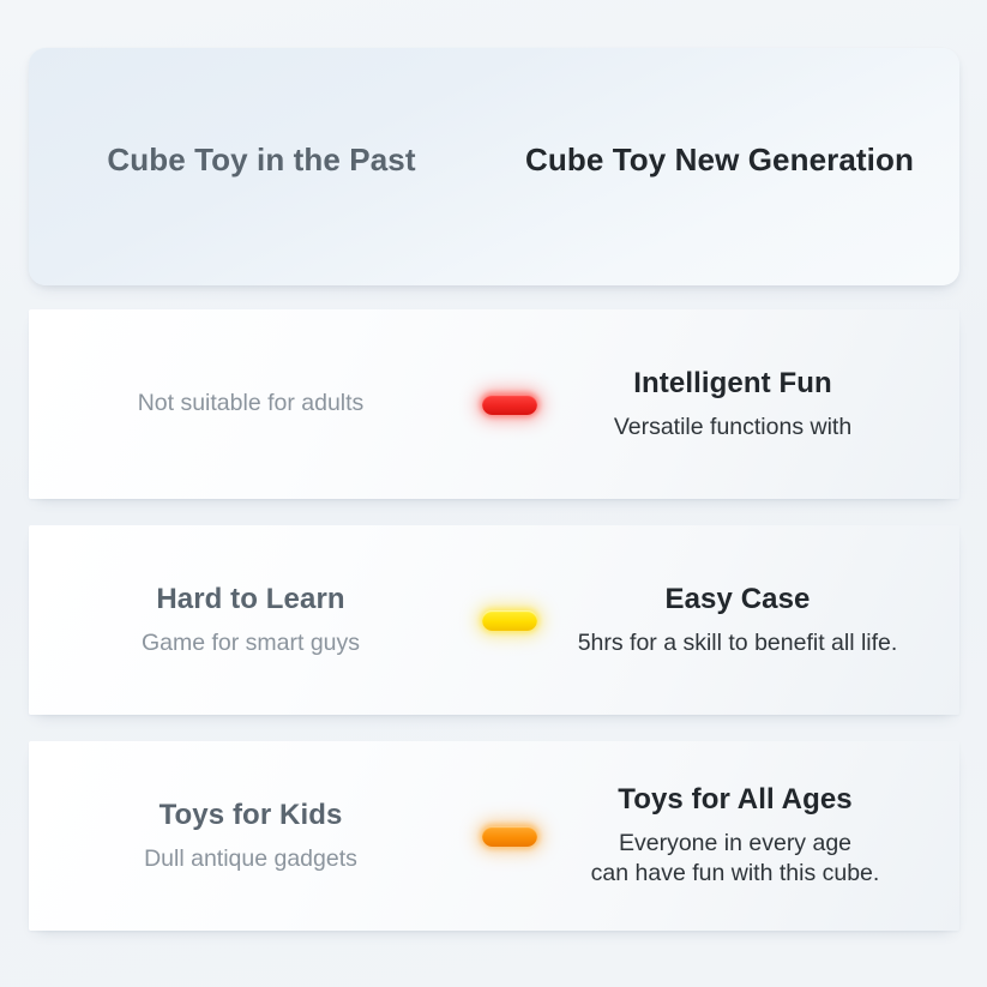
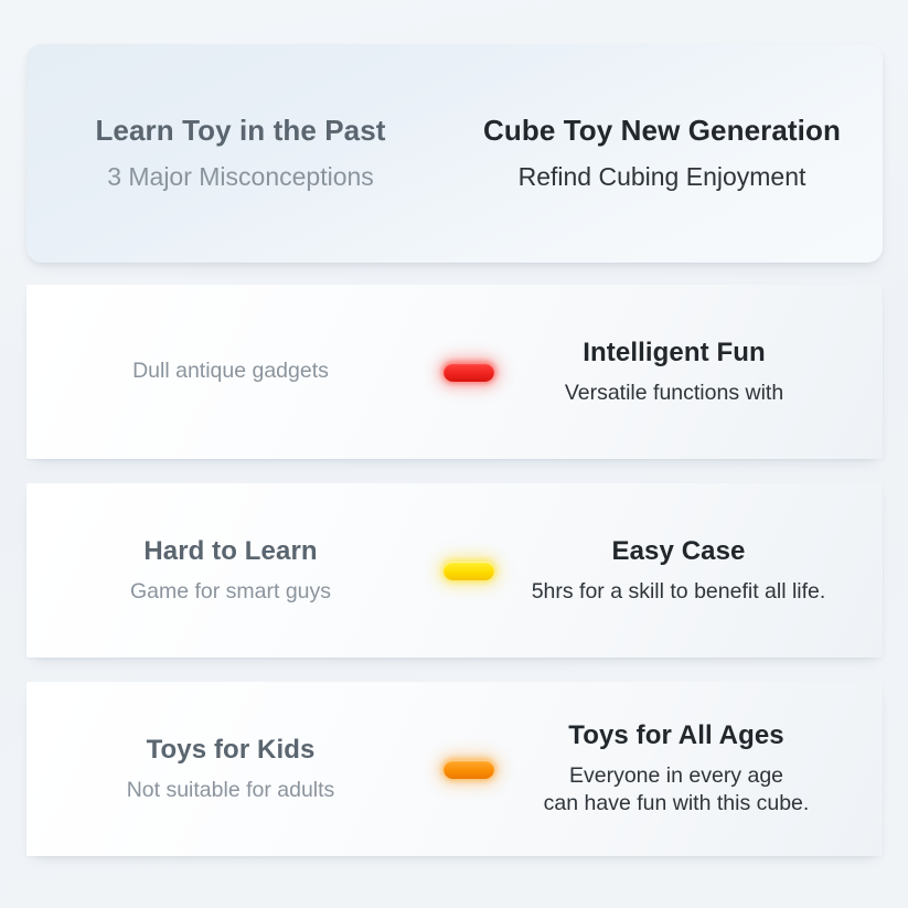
- Cube Toy in the Past
+ Learn Toy in the Past
+ 3 Major Misconceptions
  Cube Toy New Generation
+ Refind Cubing Enjoyment
- Not suitable for adults
+ Dull antique gadgets
  Intelligent Fun
  Versatile functions with
  Hard to Learn
  Game for smart guys
  Easy Case
  5hrs for a skill to benefit all life.
  Toys for Kids
- Dull antique gadgets
+ Not suitable for adults
  Toys for All Ages
  Everyone in every age
  can have fun with this cube.
